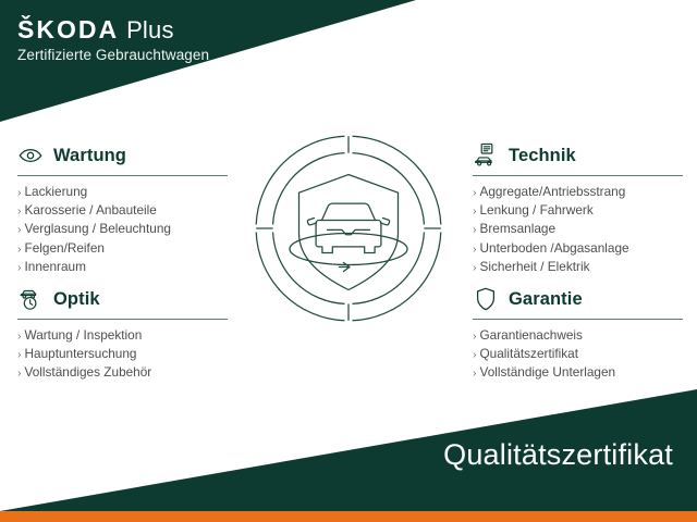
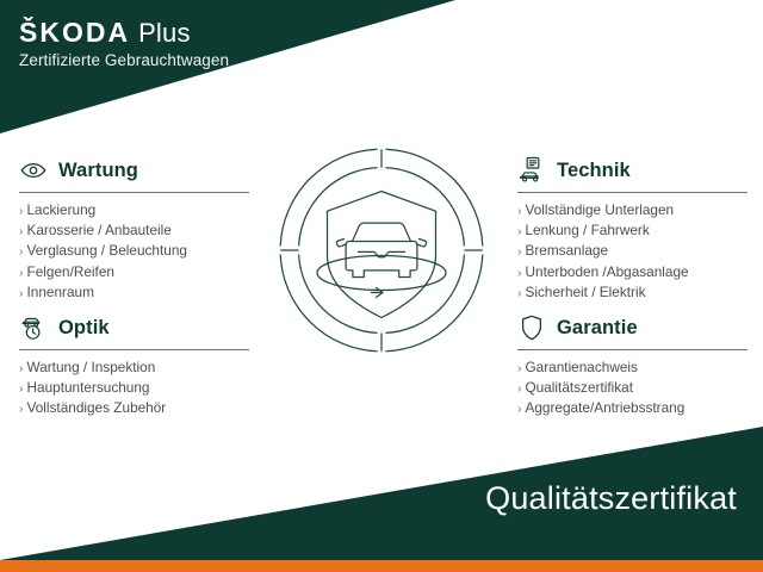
  ŠKODA
  Plus
  Zertifizierte Gebrauchtwagen
  Wartung
  › Lackierung
  › Karosserie / Anbauteile
  › Verglasung / Beleuchtung
  › Felgen/Reifen
  › Innenraum
  Technik
- › Aggregate/Antriebsstrang
+ › Vollständige Unterlagen
  › Lenkung / Fahrwerk
  › Bremsanlage
  › Unterboden /Abgasanlage
  › Sicherheit / Elektrik
  Optik
  › Wartung / Inspektion
  › Hauptuntersuchung
  › Vollständiges Zubehör
  Garantie
  › Garantienachweis
  › Qualitätszertifikat
- › Vollständige Unterlagen
+ › Aggregate/Antriebsstrang
  Qualitätszertifikat
